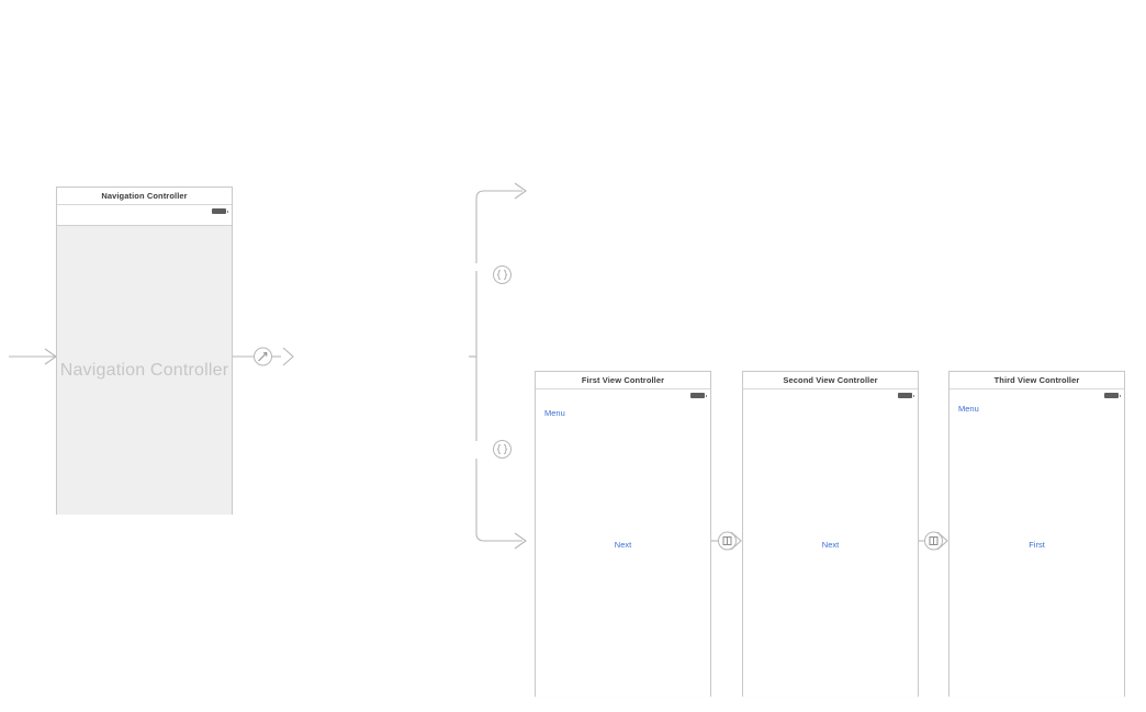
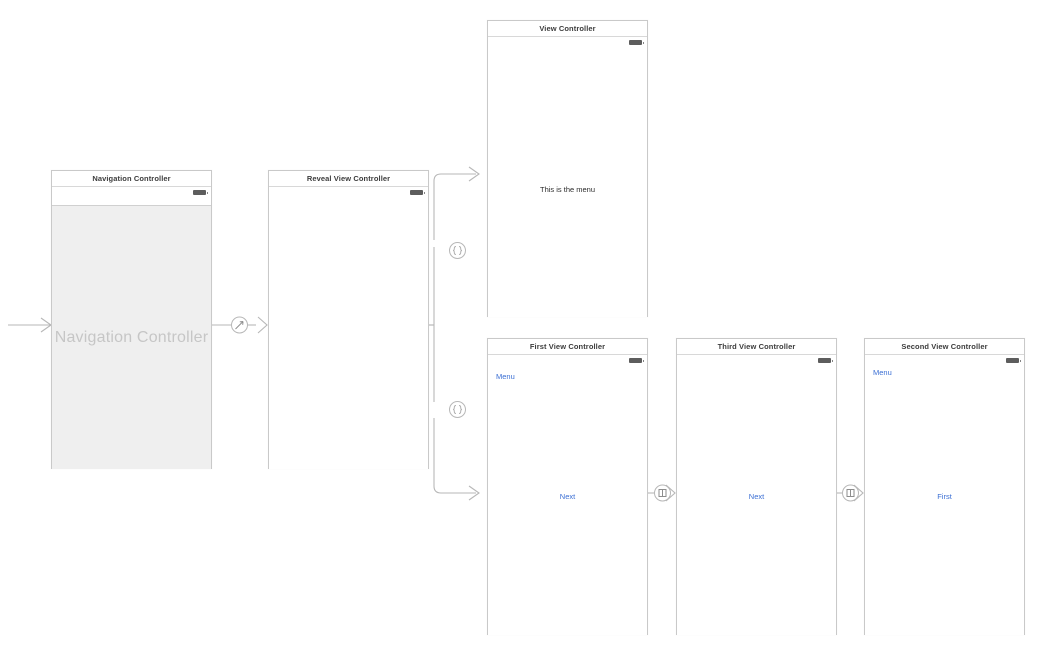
  Navigation Controller
  Navigation Controller
+ Reveal View Controller
+ View Controller
+ This is the menu
  First View Controller
  Menu
  Next
- Second View Controller
+ Third View Controller
  Next
- Third View Controller
+ Second View Controller
  Menu
  First
